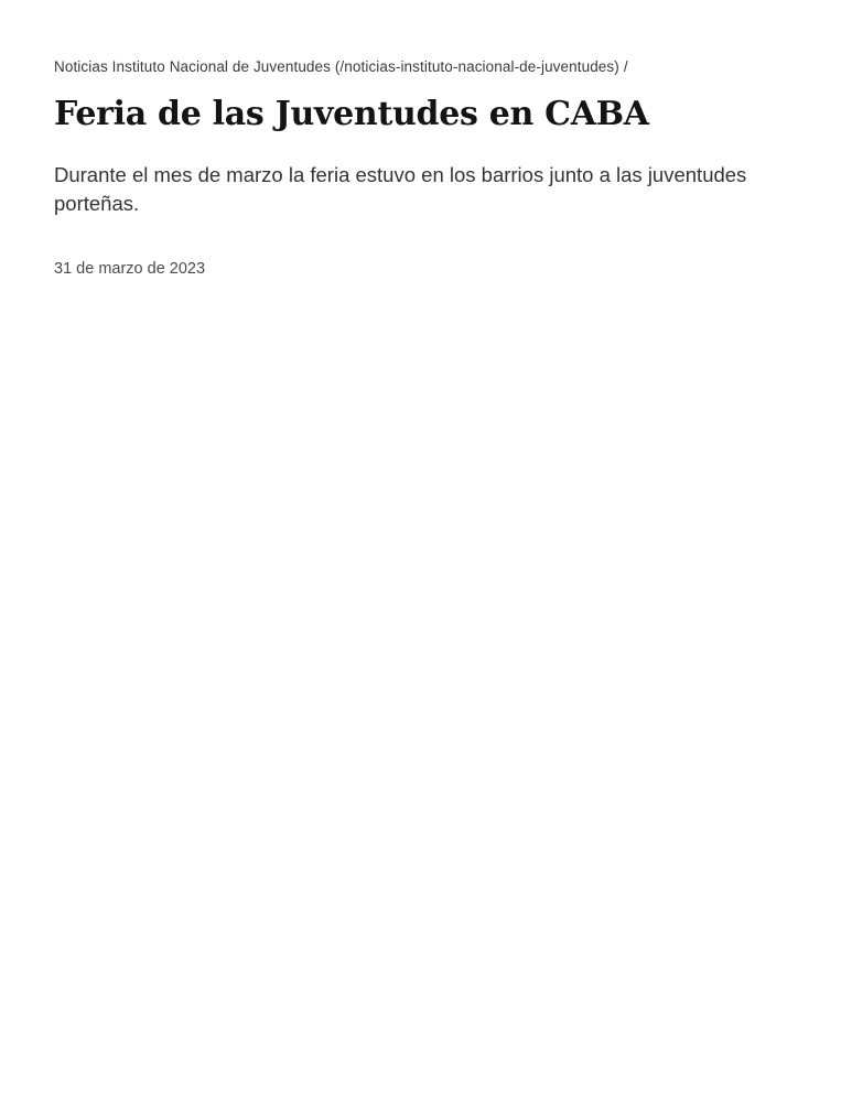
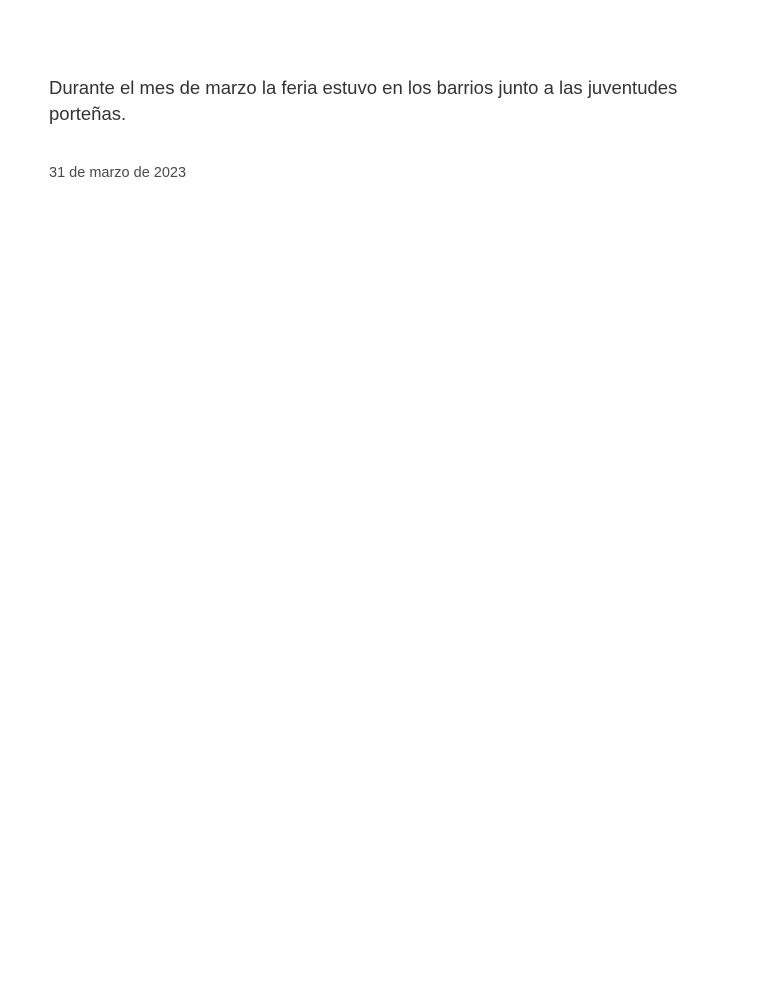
- Noticias Instituto Nacional de Juventudes (/noticias-instituto-nacional-de-juventudes) /
- Feria de las Juventudes en CABA
  Durante el mes de marzo la feria estuvo en los barrios junto a las juventudes porteñas.
  31 de marzo de 2023
